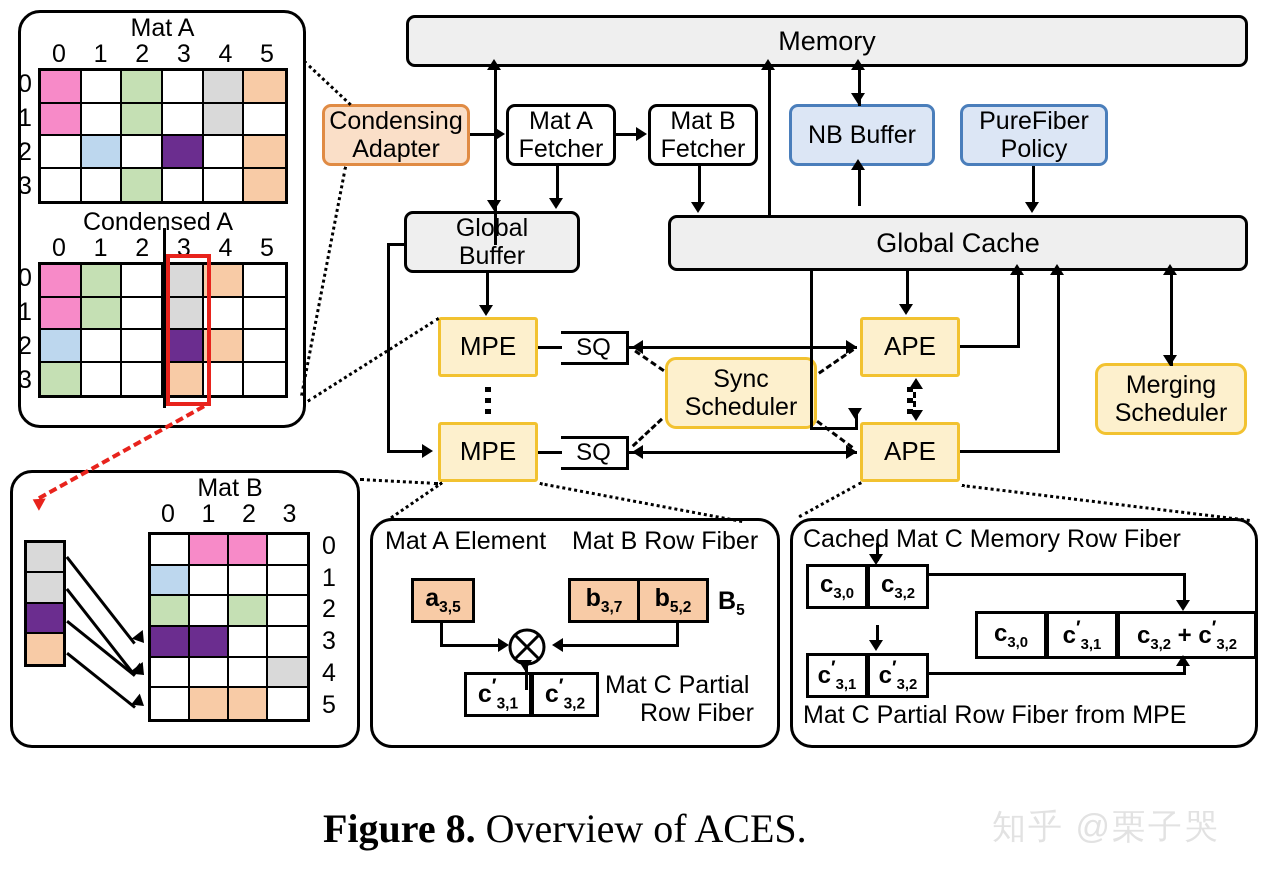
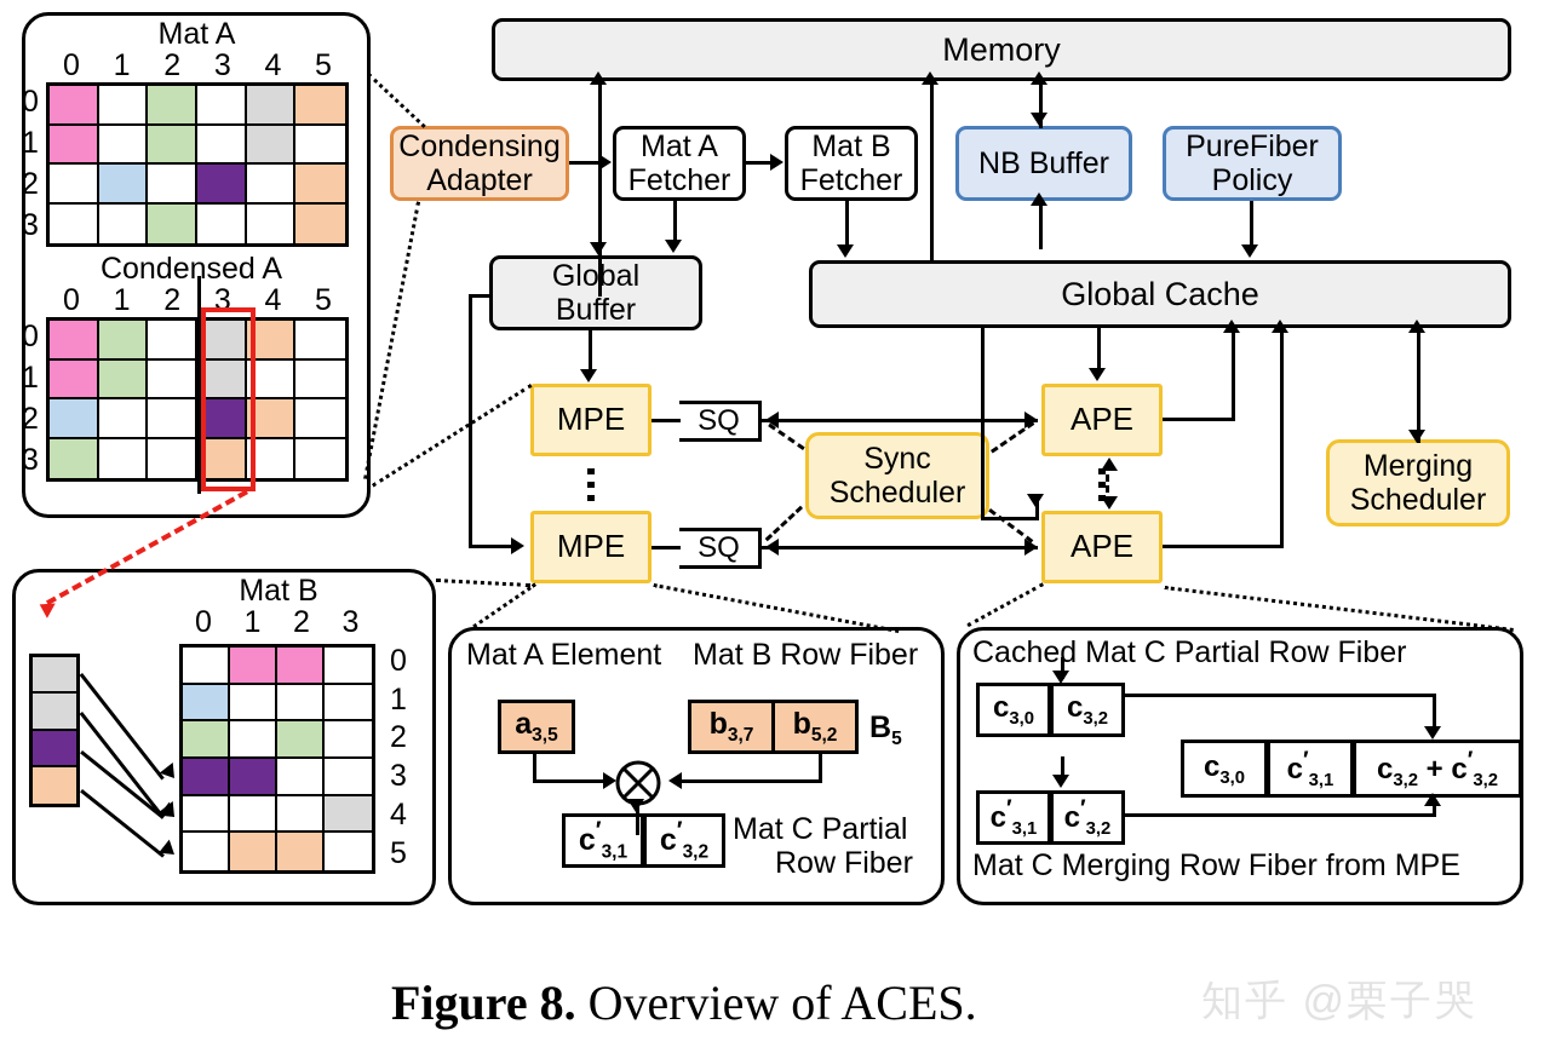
  Mat A
  0
  1
  2
  3
  4
  5
  0
  1
  2
  3
  Condensed A
  0
  1
  2
  3
  4
  5
  0
  1
  2
  3
  Mat B
  0
  1
  2
  3
  0
  1
  2
  3
  4
  5
  Memory
  Condensing
  Adapter
  Mat A
  Fetcher
  Mat B
  Fetcher
  NB Buffer
  PureFiber
  Policy
  Global
  Buffer
  Global Cache
  MPE
  MPE
  SQ
  SQ
  APE
  APE
  Sync
  Scheduler
  Merging
  Scheduler
  Mat A Element
  Mat B Row Fiber
  Mat C Partial
  Row Fiber
  a3,5
  b3,7
  b5,2
  B5
  c′3,1
  c′3,2
- Cached Mat C Memory Row Fiber
+ Cached Mat C Partial Row Fiber
- Mat C Partial Row Fiber from MPE
+ Mat C Merging Row Fiber from MPE
  c3,0
  c3,2
  c′3,1
  c′3,2
  c3,0
  c′3,1
  c3,2 + c′3,2
  Figure 8. Overview of ACES.
  知乎 @栗子哭
